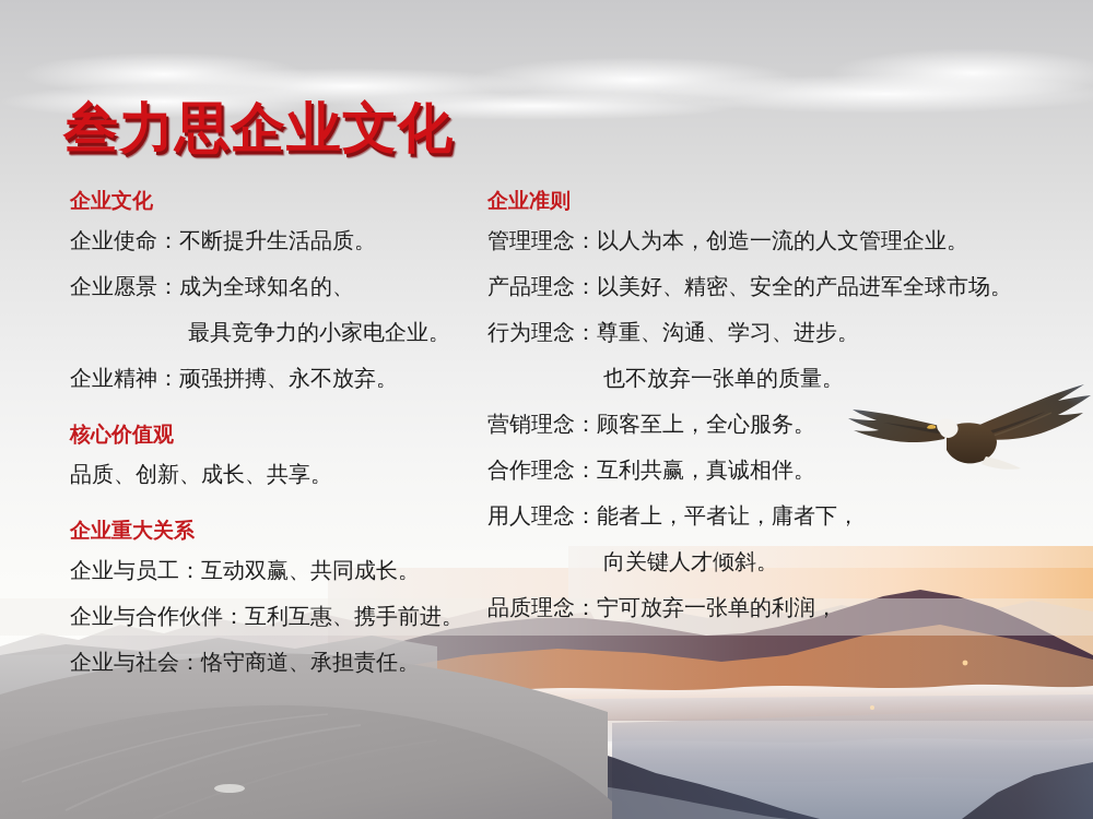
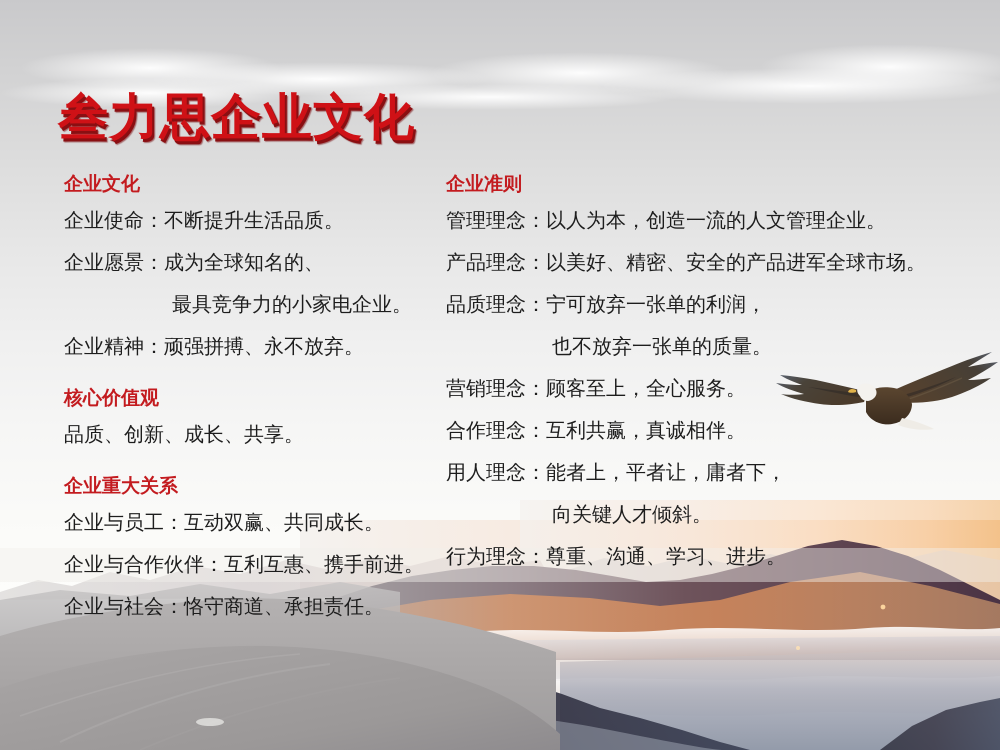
  叁力思企业文化
  企业文化
  企业使命：不断提升生活品质。
  企业愿景：成为全球知名的、
  最具竞争力的小家电企业。
  企业精神：顽强拼搏、永不放弃。
  核心价值观
  品质、创新、成长、共享。
  企业重大关系
  企业与员工：互动双赢、共同成长。
  企业与合作伙伴：互利互惠、携手前进。
  企业与社会：恪守商道、承担责任。
  企业准则
  管理理念：以人为本，创造一流的人文管理企业。
  产品理念：以美好、精密、安全的产品进军全球市场。
- 行为理念：尊重、沟通、学习、进步。
+ 品质理念：宁可放弃一张单的利润，
  也不放弃一张单的质量。
  营销理念：顾客至上，全心服务。
  合作理念：互利共赢，真诚相伴。
  用人理念：能者上，平者让，庸者下，
  向关键人才倾斜。
- 品质理念：宁可放弃一张单的利润，
+ 行为理念：尊重、沟通、学习、进步。
